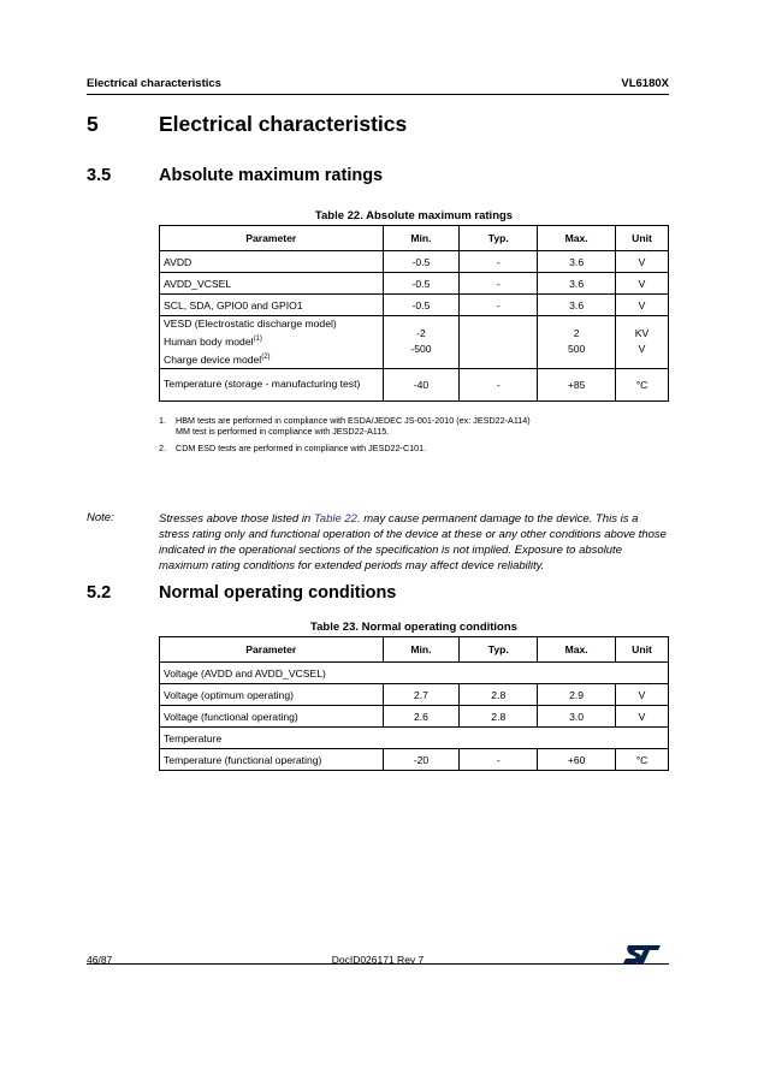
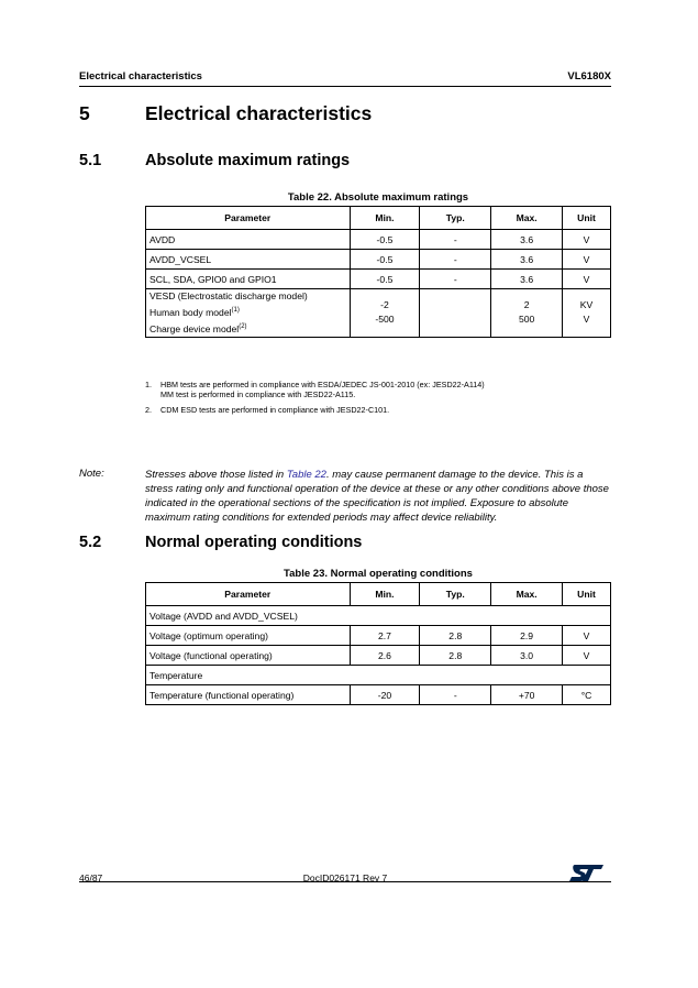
  Electrical characteristics
  VL6180X
  5
  Electrical characteristics
- 3.5
+ 5.1
  Absolute maximum ratings
  Table 22. Absolute maximum ratings
  Parameter	Min.	Typ.	Max.	Unit
  AVDD	-0.5	-	3.6	V
  AVDD_VCSEL	-0.5	-	3.6	V
  SCL, SDA, GPIO0 and GPIO1	-0.5	-	3.6	V
  VESD (Electrostatic discharge model) Human body model Charge device model	-2-500		2500	KVV
- Temperature (storage - manufacturing test)	-40	-	+85	°C
  1.
  HBM tests are performed in compliance with ESDA/JEDEC JS-001-2010 (ex: JESD22-A114)
  MM test is performed in compliance with JESD22-A115.
  2.
  CDM ESD tests are performed in compliance with JESD22-C101.
  Note:
  Stresses above those listed in Table 22. may cause permanent damage to the device. This is a stress rating only and functional operation of the device at these or any other conditions above those indicated in the operational sections of the specification is not implied. Exposure to absolute maximum rating conditions for extended periods may affect device reliability.
  5.2
  Normal operating conditions
  Table 23. Normal operating conditions
  Parameter	Min.	Typ.	Max.	Unit
  Voltage (AVDD and AVDD_VCSEL)
  Voltage (optimum operating)	2.7	2.8	2.9	V
  Voltage (functional operating)	2.6	2.8	3.0	V
  Temperature
- Temperature (functional operating)	-20	-	+60	°C
+ Temperature (functional operating)	-20	-	+70	°C
  46/87
  DocID026171 Rev 7
